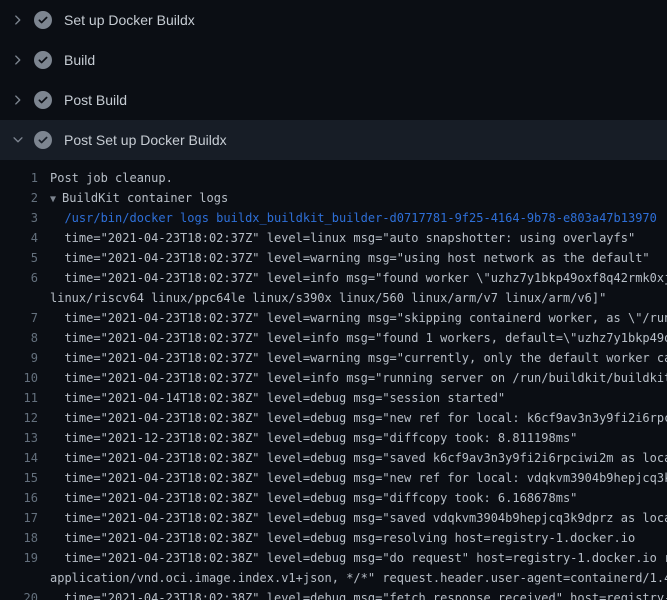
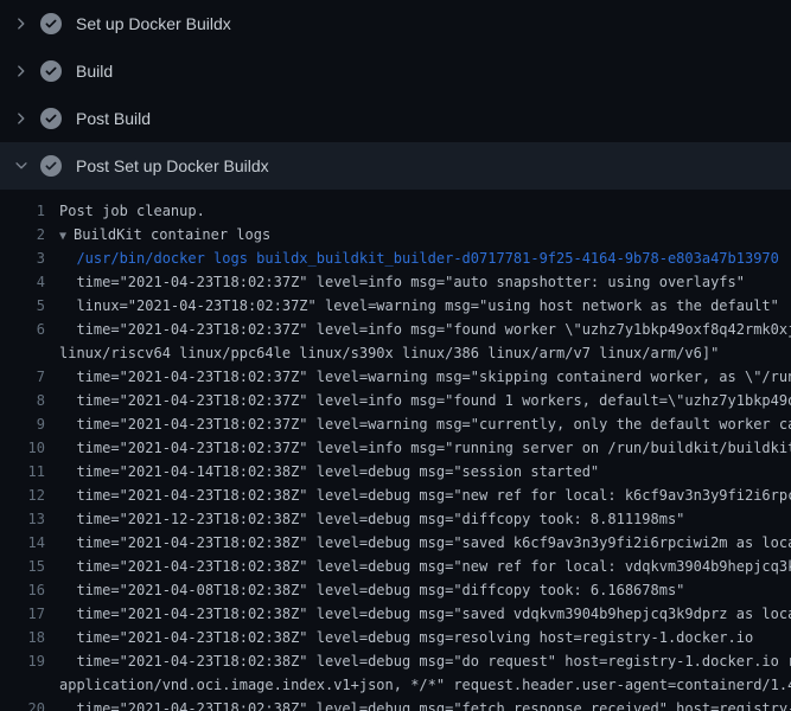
  Set up Docker Buildx
  Build
  Post Build
  Post Set up Docker Buildx
  1
  Post job cleanup.
  2
  ▼ BuildKit container logs
  3
  /usr/bin/docker logs buildx_buildkit_builder-d0717781-9f25-4164-9b78-e803a47b13970
  4
- time="2021-04-23T18:02:37Z" level=linux msg="auto snapshotter: using overlayfs"
+ time="2021-04-23T18:02:37Z" level=info msg="auto snapshotter: using overlayfs"
  5
- time="2021-04-23T18:02:37Z" level=warning msg="using host network as the default"
+ linux="2021-04-23T18:02:37Z" level=warning msg="using host network as the default"
  6
  time="2021-04-23T18:02:37Z" level=info msg="found worker \"uzhz7y1bkp49oxf8q42rmk0x
- linux/riscv64 linux/ppc64le linux/s390x linux/560 linux/arm/v7 linux/arm/v6]"
+ linux/riscv64 linux/ppc64le linux/s390x linux/386 linux/arm/v7 linux/arm/v6]"
  7
  time="2021-04-23T18:02:37Z" level=warning msg="skipping containerd worker, as \"/ru
  8
  time="2021-04-23T18:02:37Z" level=info msg="found 1 workers, default=\"uzhz7y1bkp49
  9
  time="2021-04-23T18:02:37Z" level=warning msg="currently, only the default worker c
  10
  time="2021-04-23T18:02:37Z" level=info msg="running server on /run/buildkit/buildki
  11
  time="2021-04-14T18:02:38Z" level=debug msg="session started"
  12
  time="2021-04-23T18:02:38Z" level=debug msg="new ref for local: k6cf9av3n3y9fi2i6rp
  13
  time="2021-12-23T18:02:38Z" level=debug msg="diffcopy took: 8.811198ms"
  14
  time="2021-04-23T18:02:38Z" level=debug msg="saved k6cf9av3n3y9fi2i6rpciwi2m as loc
  15
  time="2021-04-23T18:02:38Z" level=debug msg="new ref for local: vdqkvm3904b9hepjcq3
  16
- time="2021-04-23T18:02:38Z" level=debug msg="diffcopy took: 6.168678ms"
+ time="2021-04-08T18:02:38Z" level=debug msg="diffcopy took: 6.168678ms"
  17
  time="2021-04-23T18:02:38Z" level=debug msg="saved vdqkvm3904b9hepjcq3k9dprz as loc
  18
  time="2021-04-23T18:02:38Z" level=debug msg=resolving host=registry-1.docker.io
  19
  time="2021-04-23T18:02:38Z" level=debug msg="do request" host=registry-1.docker.io
  application/vnd.oci.image.index.v1+json, */*" request.header.user-agent=containerd/1.
  20
  time="2021-04-23T18:02:38Z" level=debug msg="fetch response received" host=registry
